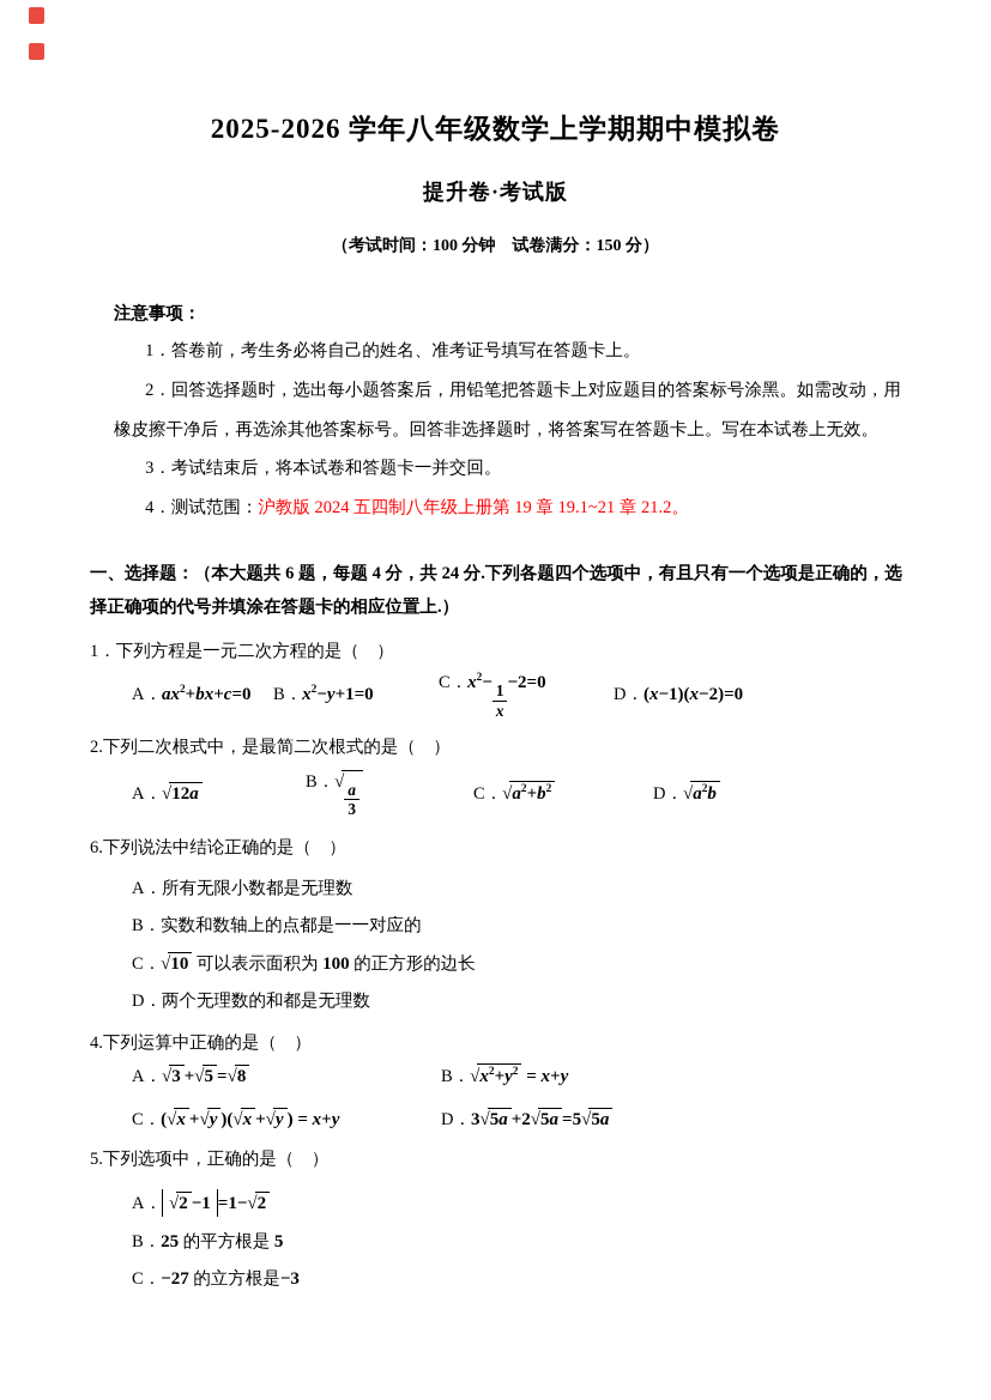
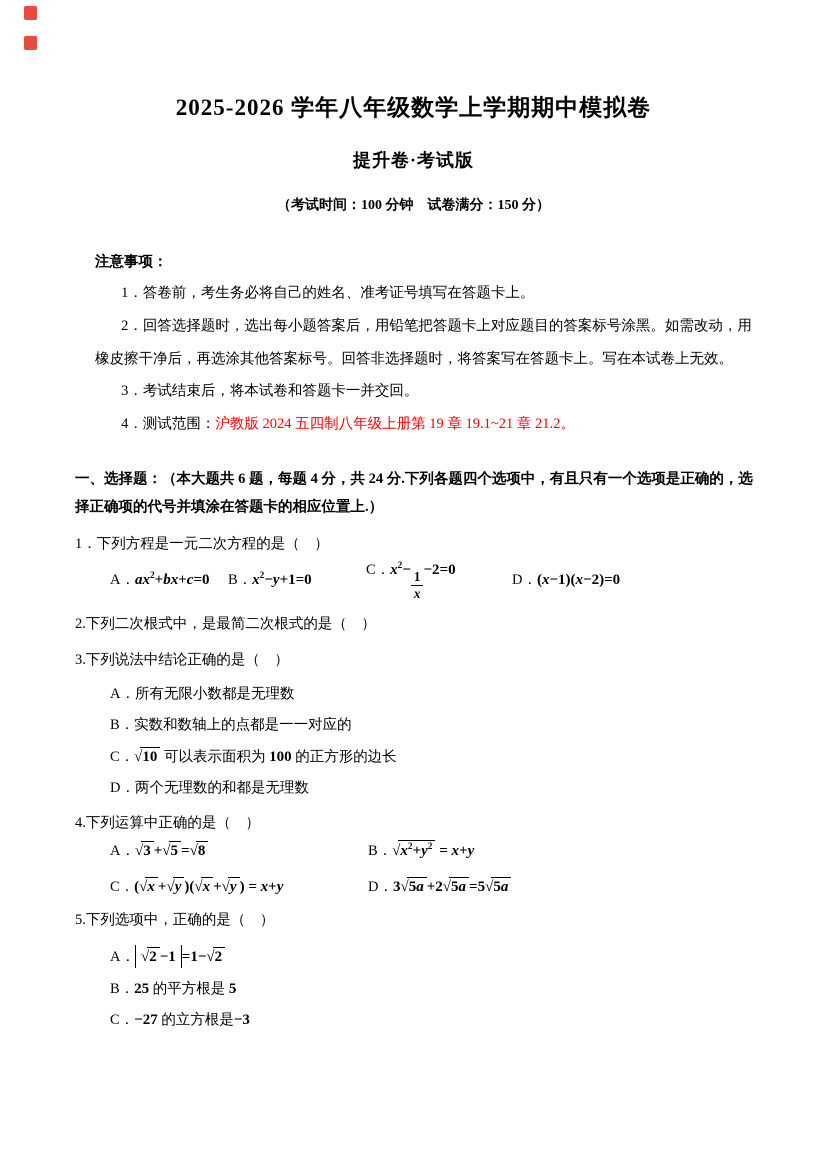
  2025-2026 学年八年级数学上学期期中模拟卷
  提升卷·考试版
  （考试时间：100 分钟 试卷满分：150 分）
  注意事项：
  1．答卷前，考生务必将自己的姓名、准考证号填写在答题卡上。
  2．回答选择题时，选出每小题答案后，用铅笔把答题卡上对应题目的答案标号涂黑。如需改动，用橡皮擦干净后，再选涂其他答案标号。回答非选择题时，将答案写在答题卡上。写在本试卷上无效。
  3．考试结束后，将本试卷和答题卡一并交回。
  4．测试范围：沪教版 2024 五四制八年级上册第 19 章 19.1~21 章 21.2。
  一、选择题：（本大题共 6 题，每题 4 分，共 24 分.下列各题四个选项中，有且只有一个选项是正确的，选择正确项的代号并填涂在答题卡的相应位置上.）
  1．下列方程是一元二次方程的是（ ）
  A．ax2+bx+c=0
  B．x2−y+1=0
  C．x2−
  1
  x
  −2=0
  D．(x−1)(x−2)=0
  2.下列二次根式中，是最简二次根式的是（ ）
- A．√12a
- B．√
- a
- 3
- C．√a2+b2
- D．√a2b
- 6.下列说法中结论正确的是（ ）
+ 3.下列说法中结论正确的是（ ）
  A．所有无限小数都是无理数
  B．实数和数轴上的点都是一一对应的
  C．√10 可以表示面积为 100 的正方形的边长
  D．两个无理数的和都是无理数
  4.下列运算中正确的是（ ）
  A．√3 +√5 =√8
  B．√x2+y2 = x+y
  C．(√x +√y )(√x +√y ) = x+y
  D．3√5a +2√5a =5√5a
  5.下列选项中，正确的是（ ）
  A． √2 −1 =1−√2
  B．25 的平方根是 5
  C．−27 的立方根是−3
